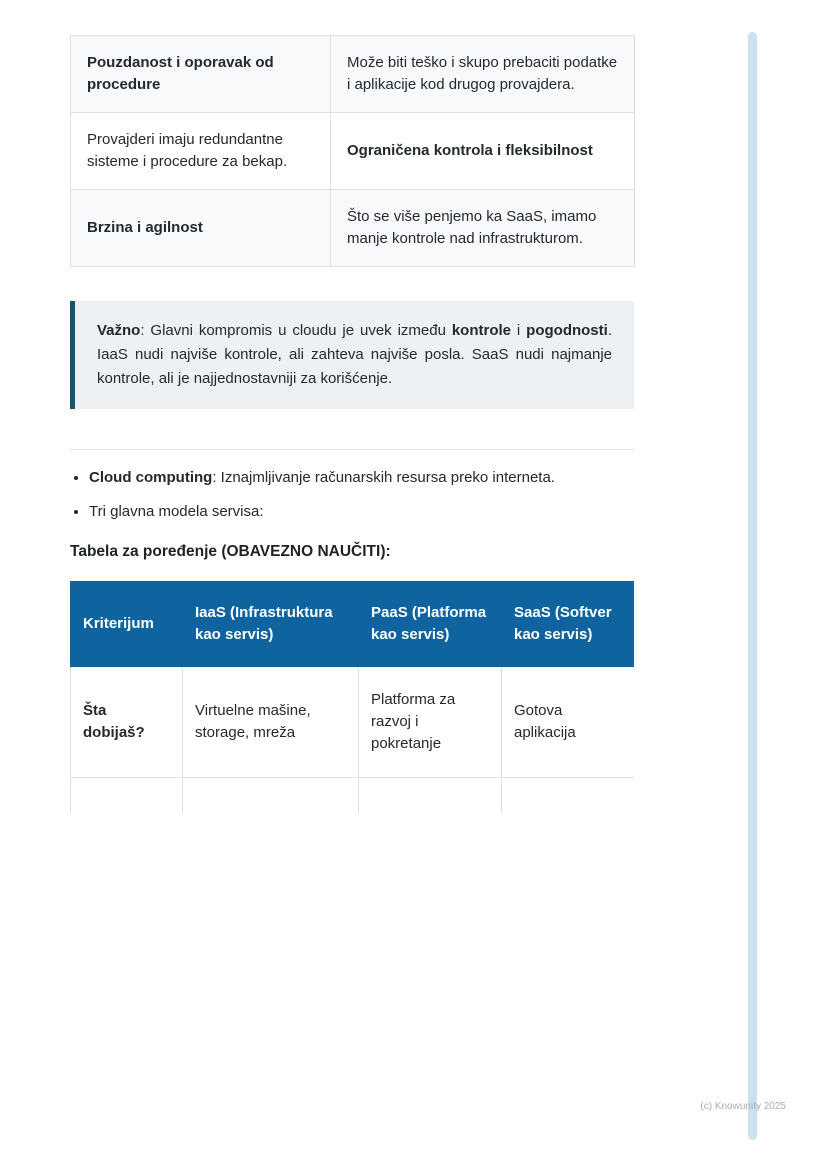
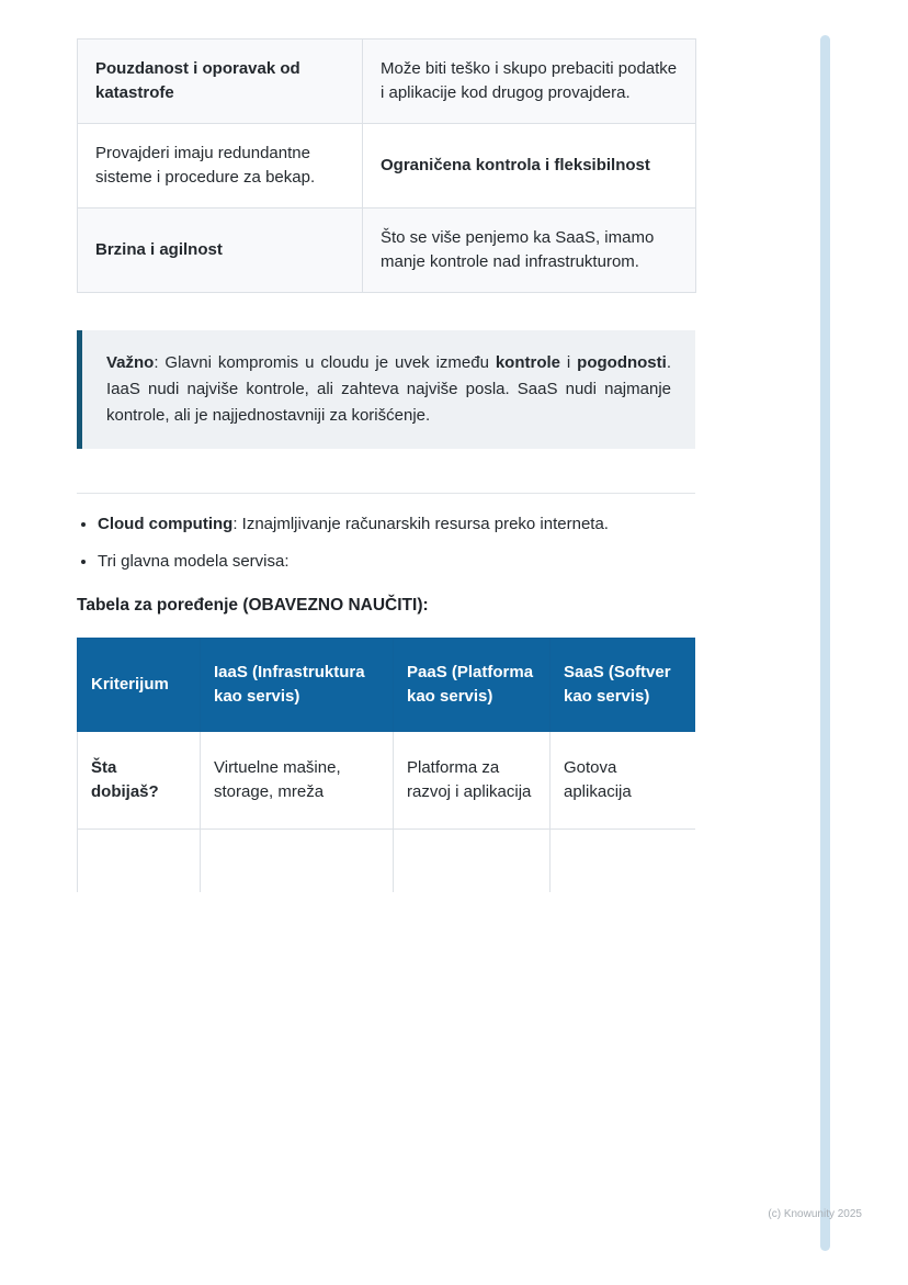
- Pouzdanost i oporavak od procedure	Može biti teško i skupo prebaciti podatke i aplikacije kod drugog provajdera.
+ Pouzdanost i oporavak od katastrofe	Može biti teško i skupo prebaciti podatke i aplikacije kod drugog provajdera.
  Provajderi imaju redundantne sisteme i procedure za bekap.	Ograničena kontrola i fleksibilnost
  Brzina i agilnost	Što se više penjemo ka SaaS, imamo manje kontrole nad infrastrukturom.
  Važno: Glavni kompromis u cloudu je uvek između kontrole i pogodnosti. IaaS nudi najviše kontrole, ali zahteva najviše posla. SaaS nudi najmanje kontrole, ali je najjednostavniji za korišćenje.
  Cloud computing: Iznajmljivanje računarskih resursa preko interneta.
  Tri glavna modela servisa:
  Tabela za poređenje (OBAVEZNO NAUČITI):
  Kriterijum	IaaS (Infrastruktura kao servis)	PaaS (Platforma kao servis)	SaaS (Softver kao servis)
- Šta dobijaš?	Virtuelne mašine, storage, mreža	Platforma za razvoj i pokretanje	Gotova aplikacija
+ Šta dobijaš?	Virtuelne mašine, storage, mreža	Platforma za razvoj i aplikacija	Gotova aplikacija
  (c) Knowunity 2025
